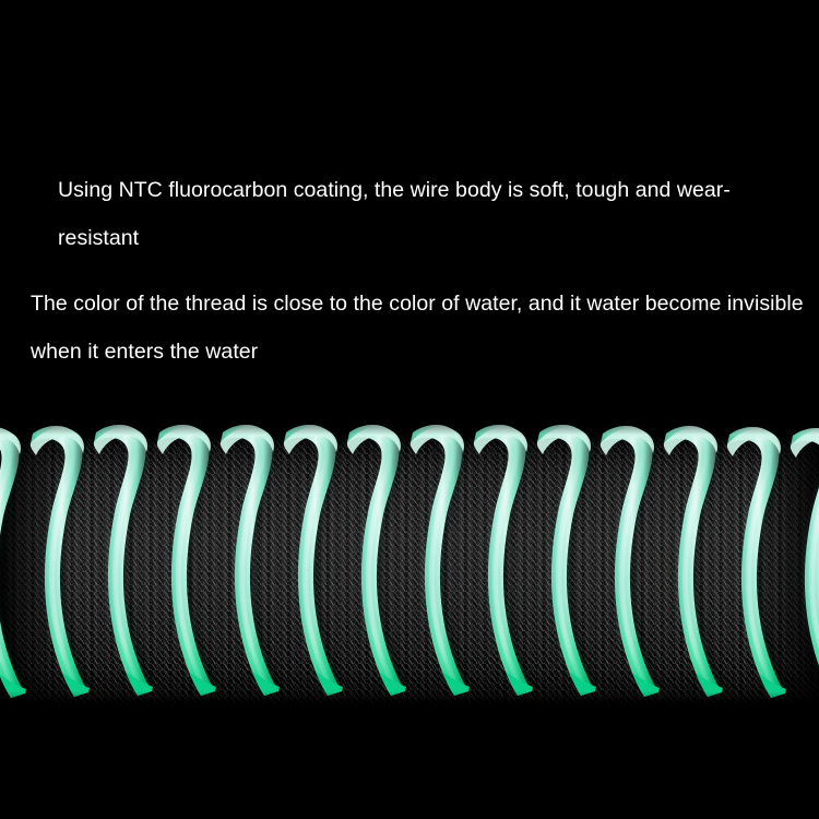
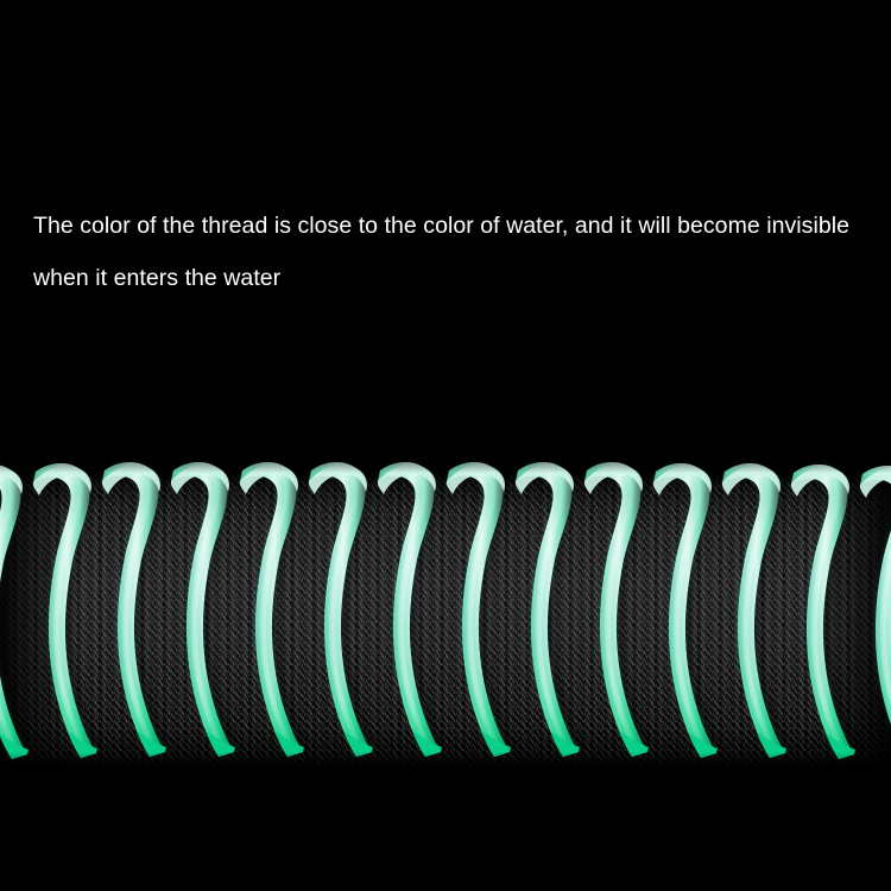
- Using NTC fluorocarbon coating, the wire body is soft, tough and wear-resistant
- The color of the thread is close to the color of water, and it water become invisible when it enters the water
+ The color of the thread is close to the color of water, and it will become invisible when it enters the water
